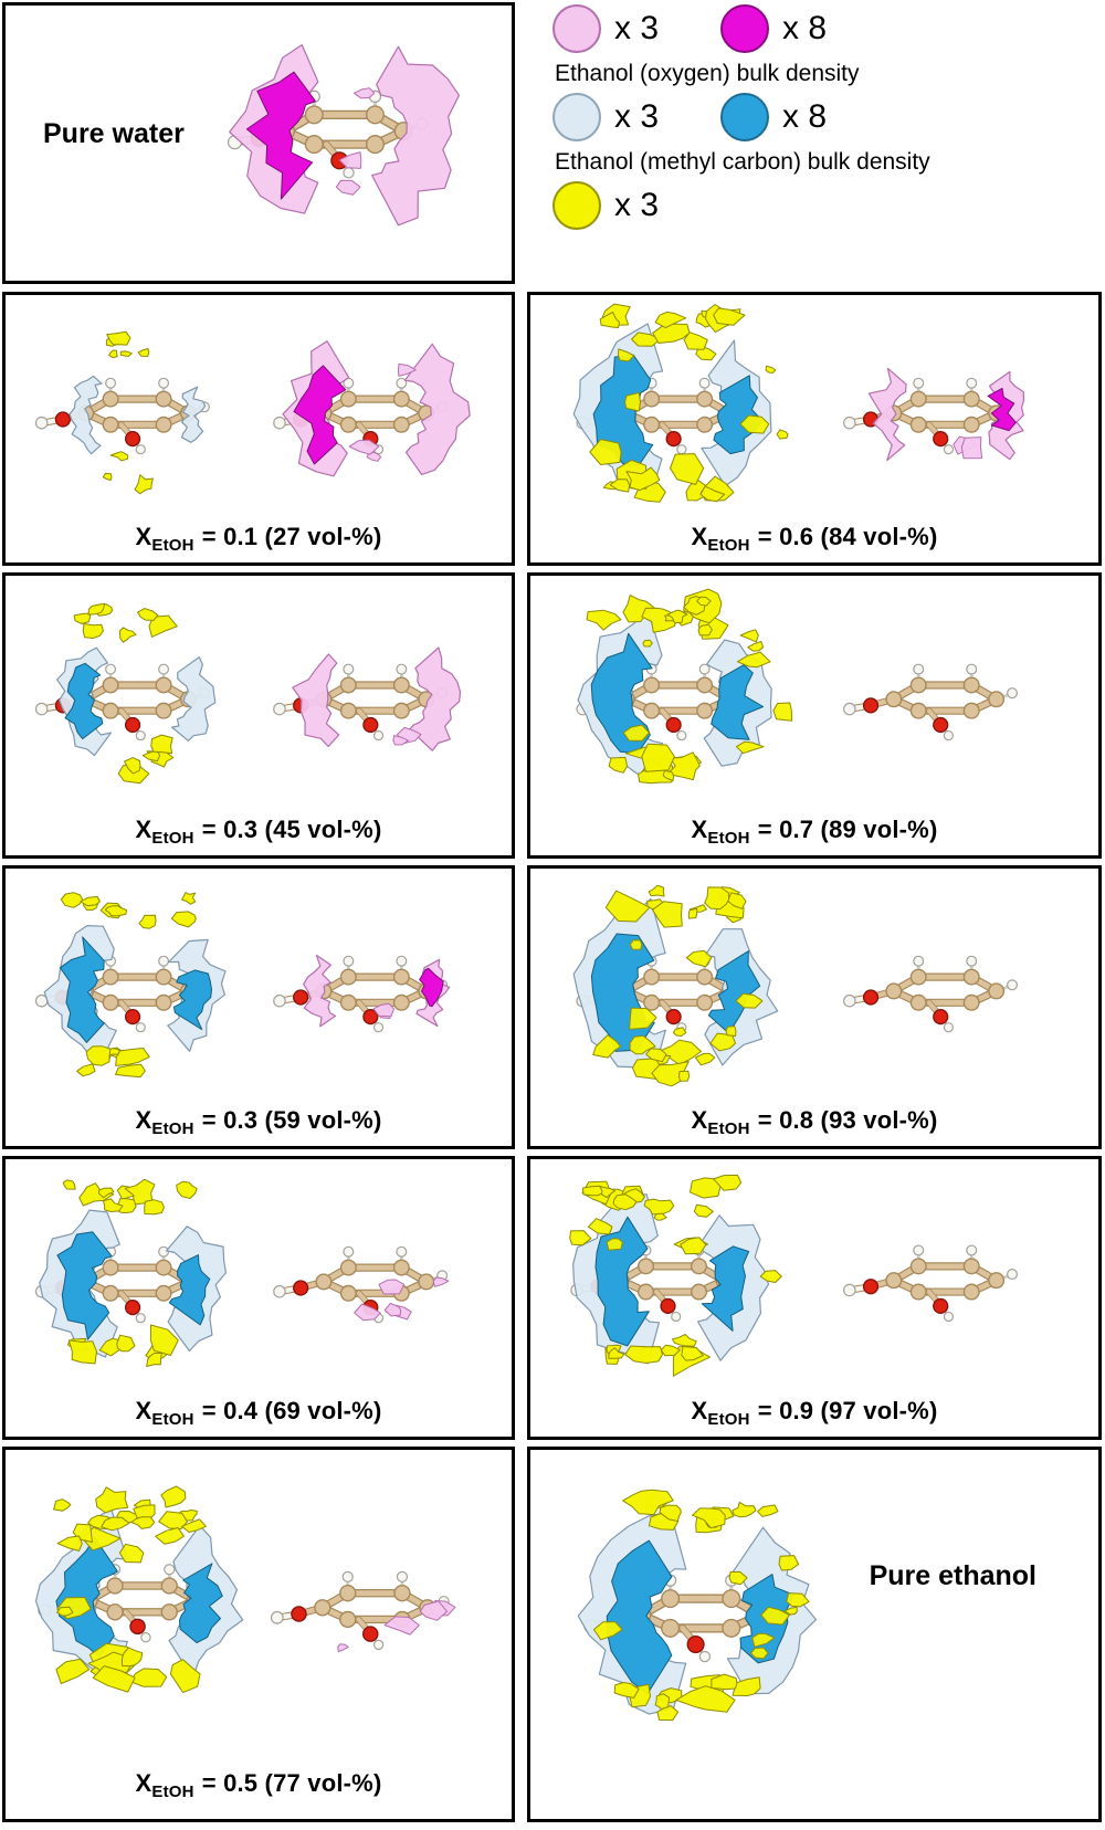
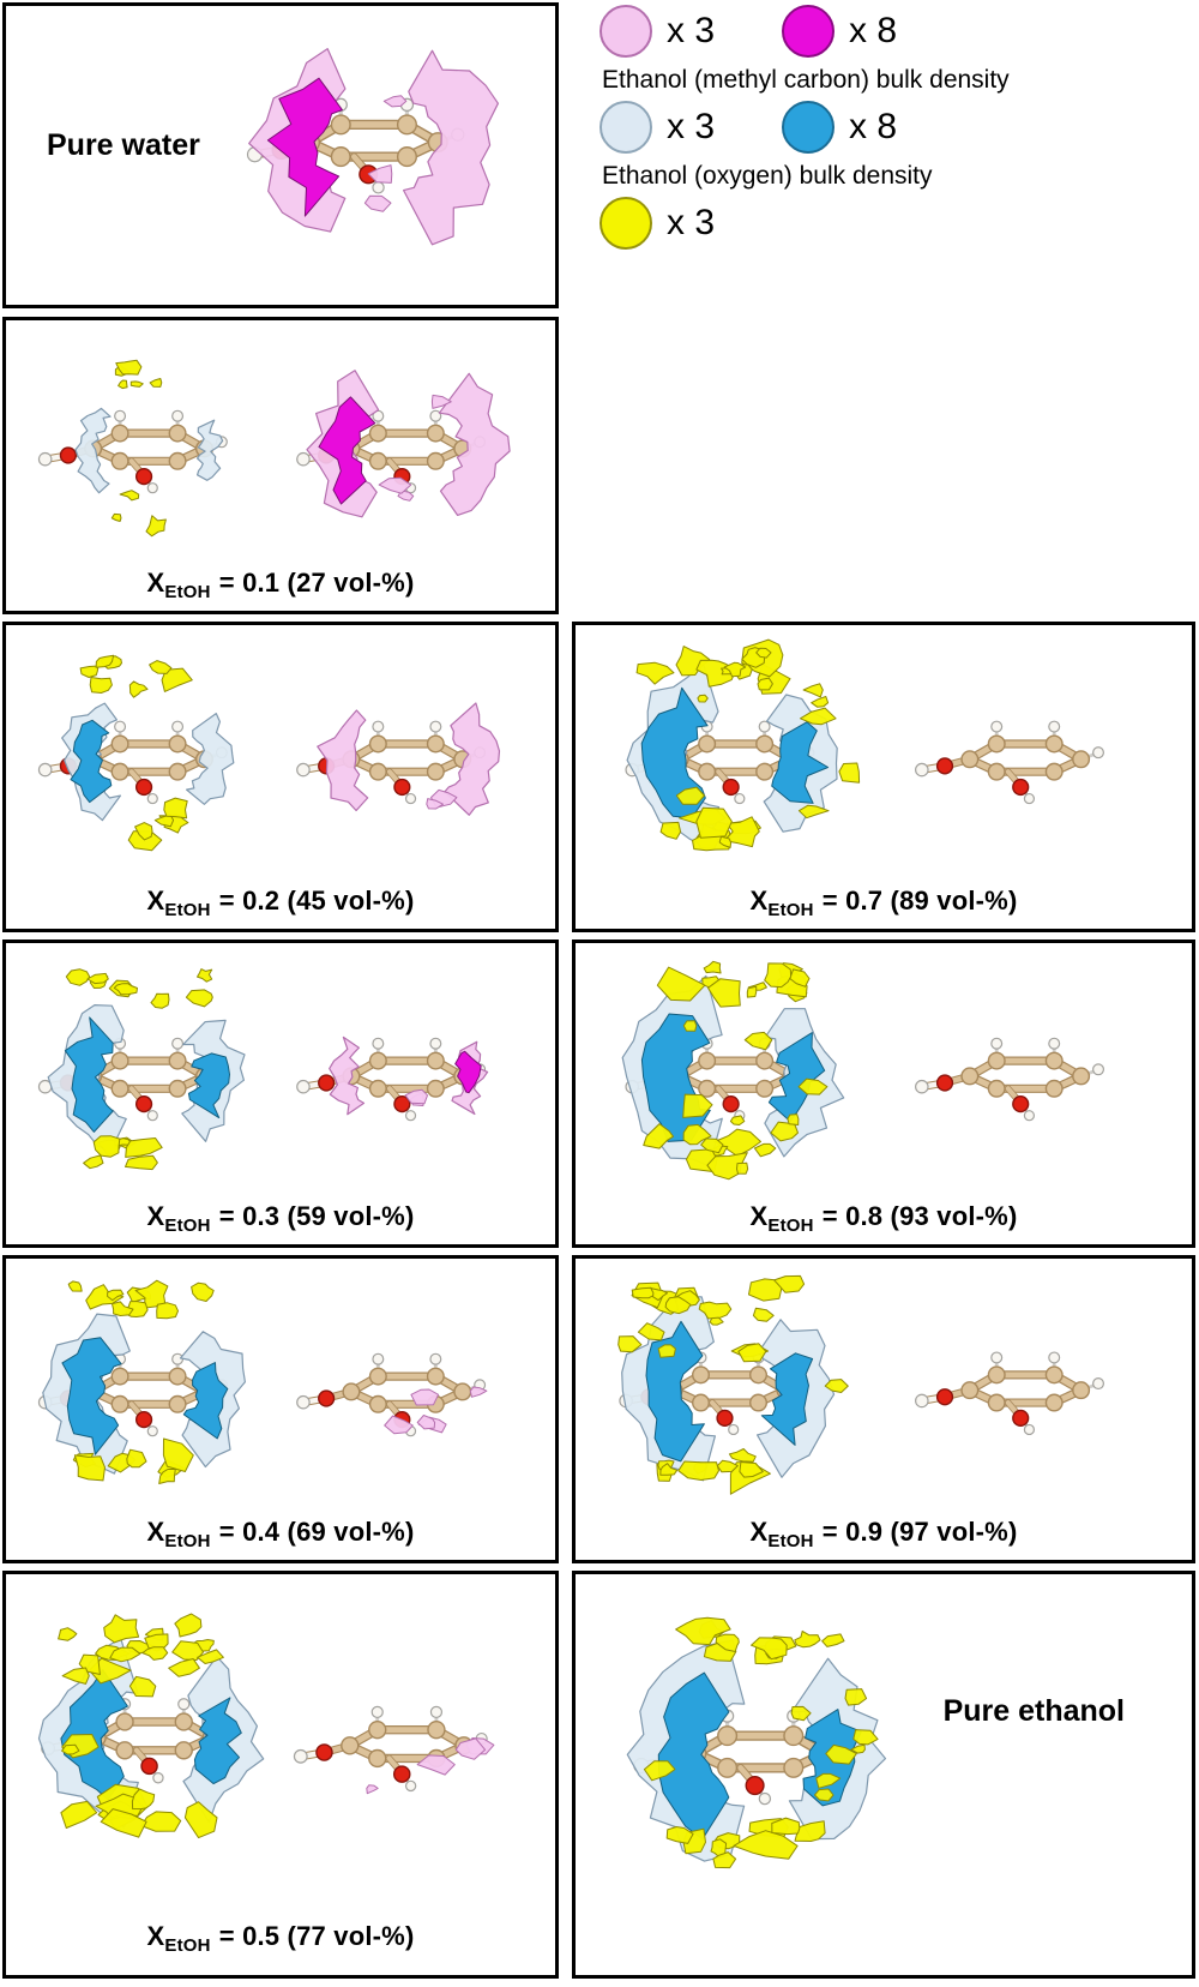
  Pure water
  x 3
  x 8
- Ethanol (oxygen) bulk density
+ Ethanol (methyl carbon) bulk density
  x 3
  x 8
- Ethanol (methyl carbon) bulk density
+ Ethanol (oxygen) bulk density
  x 3
  XEtOH = 0.1 (27 vol-%)
- XEtOH = 0.6 (84 vol-%)
- XEtOH = 0.3 (45 vol-%)
+ XEtOH = 0.2 (45 vol-%)
  XEtOH = 0.7 (89 vol-%)
  XEtOH = 0.3 (59 vol-%)
  XEtOH = 0.8 (93 vol-%)
  XEtOH = 0.4 (69 vol-%)
  XEtOH = 0.9 (97 vol-%)
  XEtOH = 0.5 (77 vol-%)
  Pure ethanol
